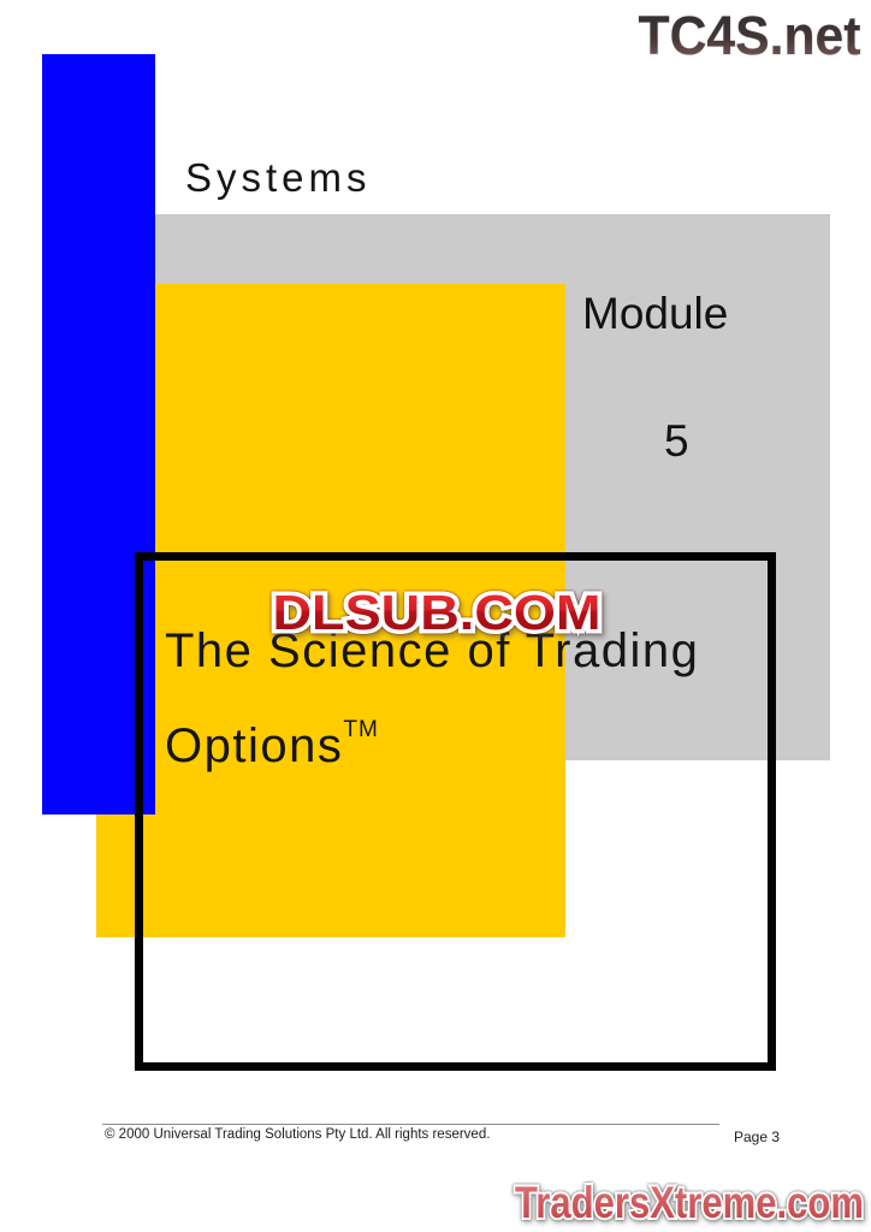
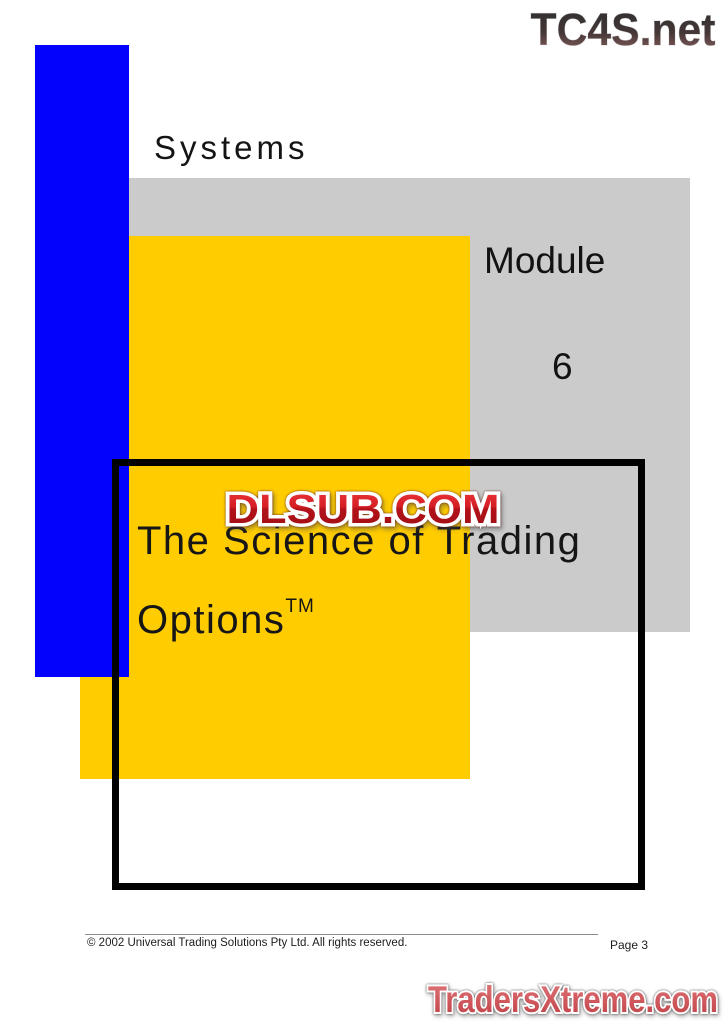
  Systems
  Module
- 5
+ 6
  The Science of Trading
  OptionsTM
  DLSUB.COM
  TC4S.net
- © 2000 Universal Trading Solutions Pty Ltd. All rights reserved.
+ © 2002 Universal Trading Solutions Pty Ltd. All rights reserved.
  Page 3
  TradersXtreme.com
